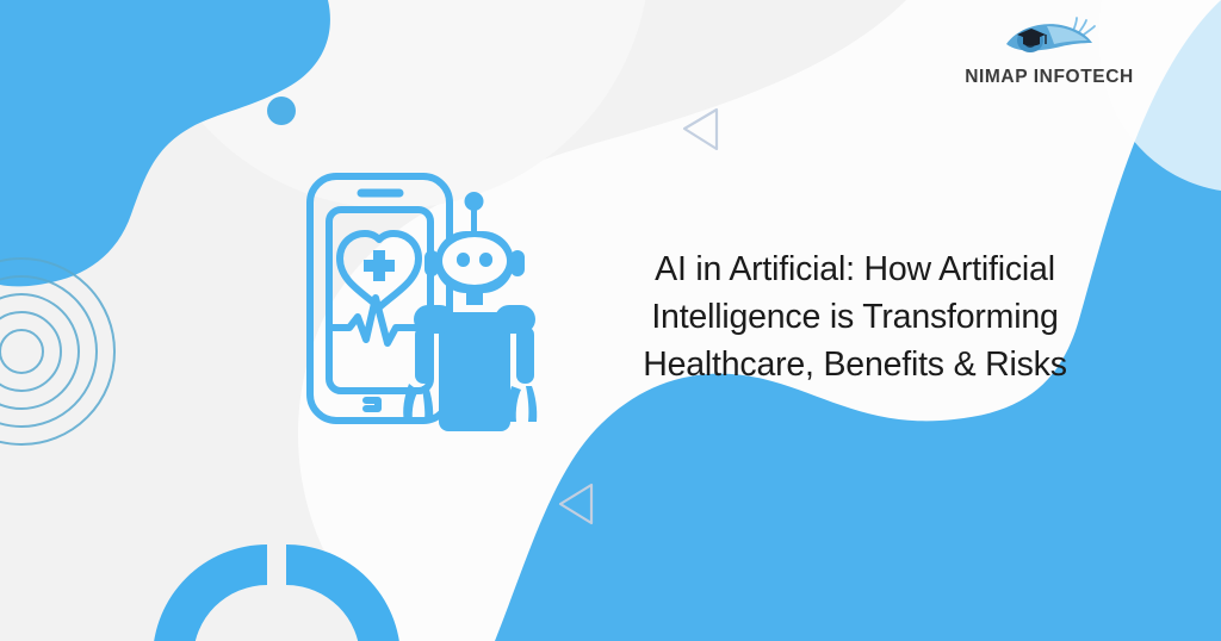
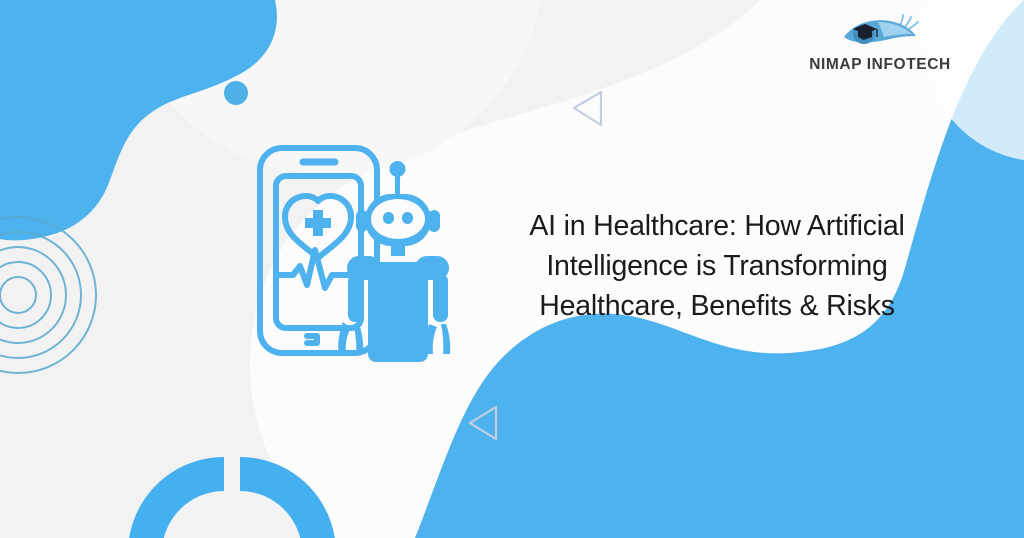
- AI in Artificial: How Artificial
+ AI in Healthcare: How Artificial
  Intelligence is Transforming
  Healthcare, Benefits & Risks
  NIMAP INFOTECH
